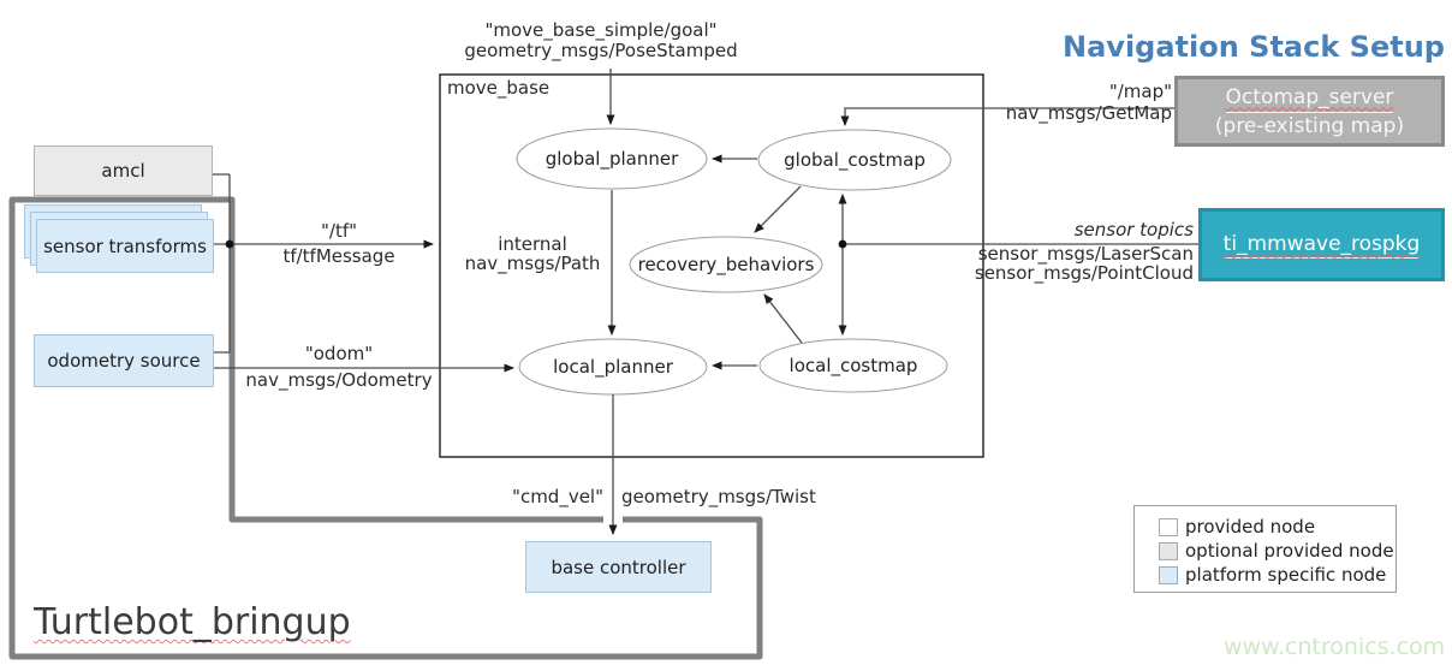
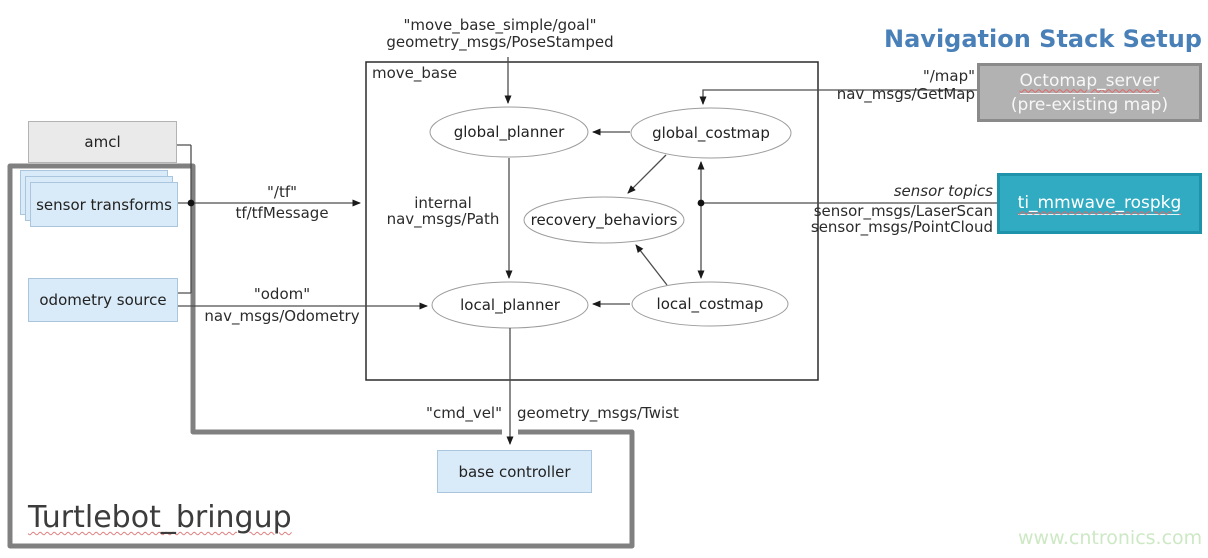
  Navigation Stack Setup
  "move_base_simple/goal"
  geometry_msgs/PoseStamped
  move_base
  "/map"
  nav_msgs/GetMap
  "/tf"
  tf/tfMessage
  internal
  nav_msgs/Path
  "odom"
  nav_msgs/Odometry
  sensor topics
  sensor_msgs/LaserScan
  sensor_msgs/PointCloud
  "cmd_vel"
  geometry_msgs/Twist
  global_planner
  global_costmap
  recovery_behaviors
  local_planner
  local_costmap
  amcl
  sensor transforms
  odometry source
  base controller
  Octomap_server
  (pre-existing map)
  ti_mmwave_rospkg
  Turtlebot_bringup
- provided node
- optional provided node
- platform specific node
  www.cntronics.com
